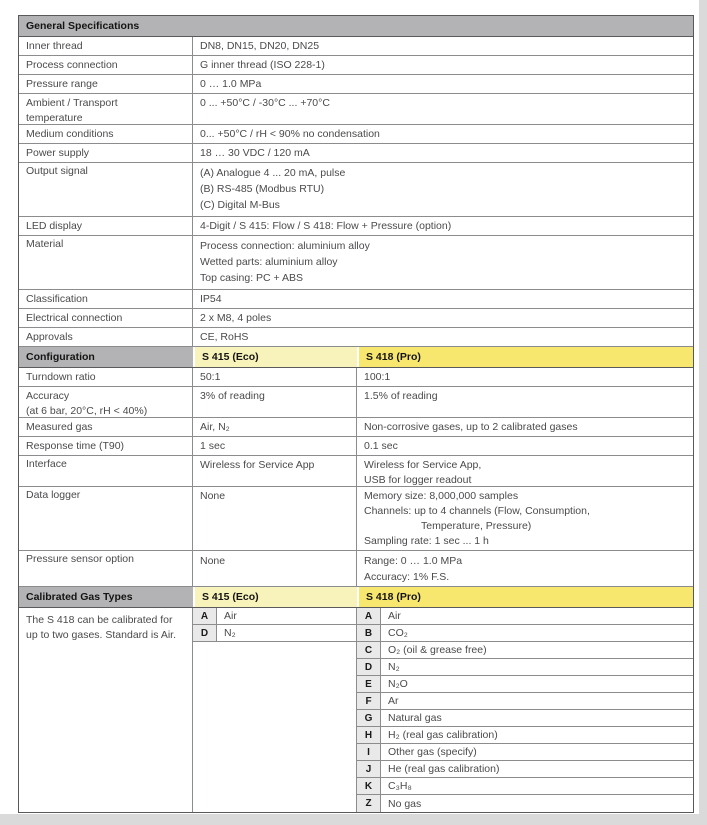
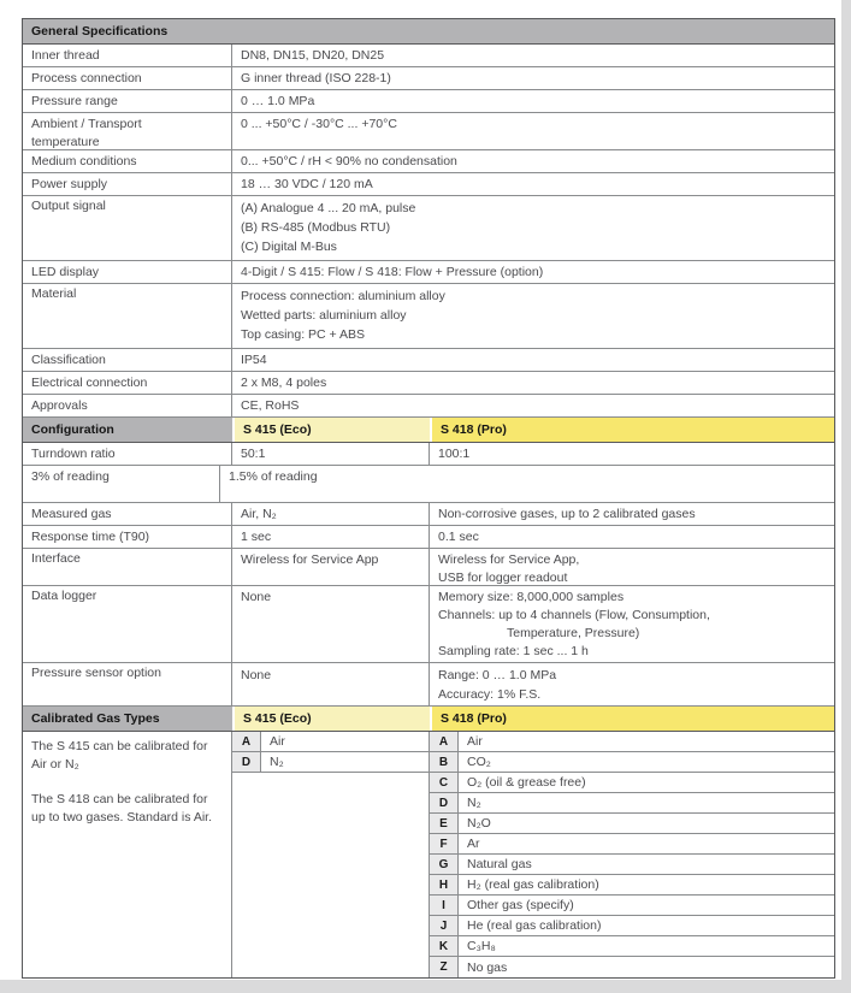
  General Specifications
  Inner thread
  DN8, DN15, DN20, DN25
  Process connection
  G inner thread (ISO 228-1)
  Pressure range
  0 … 1.0 MPa
  Ambient / Transport
  temperature
  0 ... +50°C / -30°C ... +70°C
  Medium conditions
  0... +50°C / rH < 90% no condensation
  Power supply
  18 … 30 VDC / 120 mA
  Output signal
  (A) Analogue 4 ... 20 mA, pulse
  (B) RS-485 (Modbus RTU)
  (C) Digital M-Bus
  LED display
  4-Digit / S 415: Flow / S 418: Flow + Pressure (option)
  Material
  Process connection: aluminium alloy
  Wetted parts: aluminium alloy
  Top casing: PC + ABS
  Classification
  IP54
  Electrical connection
  2 x M8, 4 poles
  Approvals
  CE, RoHS
  Configuration
  S 415 (Eco)
  S 418 (Pro)
  Turndown ratio
  50:1
  100:1
- Accuracy
- (at 6 bar, 20°C, rH < 40%)
  3% of reading
  1.5% of reading
  Measured gas
  Air, N₂
  Non-corrosive gases, up to 2 calibrated gases
  Response time (T90)
  1 sec
  0.1 sec
  Interface
  Wireless for Service App
  Wireless for Service App,
  USB for logger readout
  Data logger
  None
  Memory size: 8,000,000 samples
  Channels: up to 4 channels (Flow, Consumption,
  Temperature, Pressure)
  Sampling rate: 1 sec ... 1 h
  Pressure sensor option
  None
  Range: 0 … 1.0 MPa
  Accuracy: 1% F.S.
  Calibrated Gas Types
  S 415 (Eco)
  S 418 (Pro)
+ The S 415 can be calibrated for Air or N₂
  The S 418 can be calibrated for up to two gases. Standard is Air.
  A
  Air
  D
  N₂
  A
  Air
  B
  CO₂
  C
  O₂ (oil & grease free)
  D
  N₂
  E
  N₂O
  F
  Ar
  G
  Natural gas
  H
  H₂ (real gas calibration)
  I
  Other gas (specify)
  J
  He (real gas calibration)
  K
  C₃H₈
  Z
  No gas
